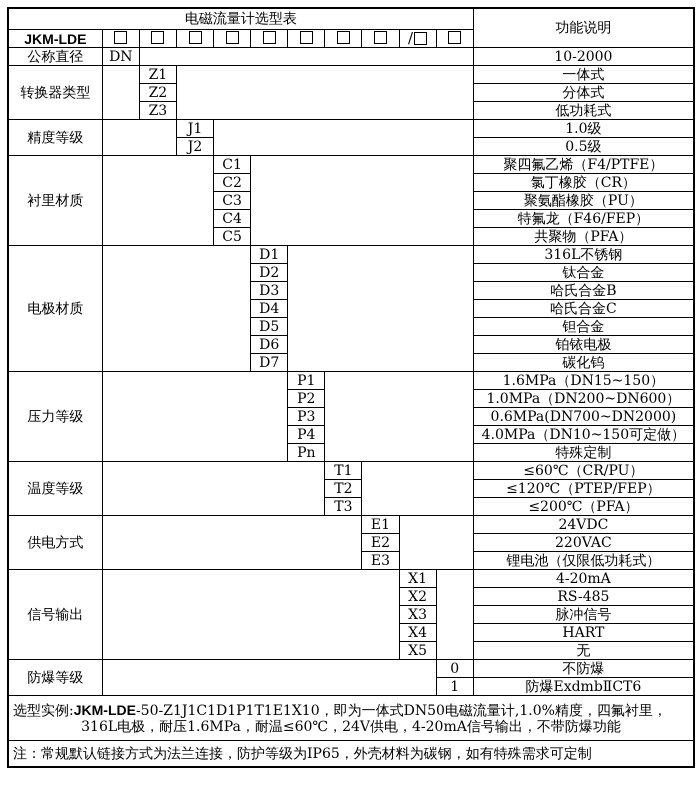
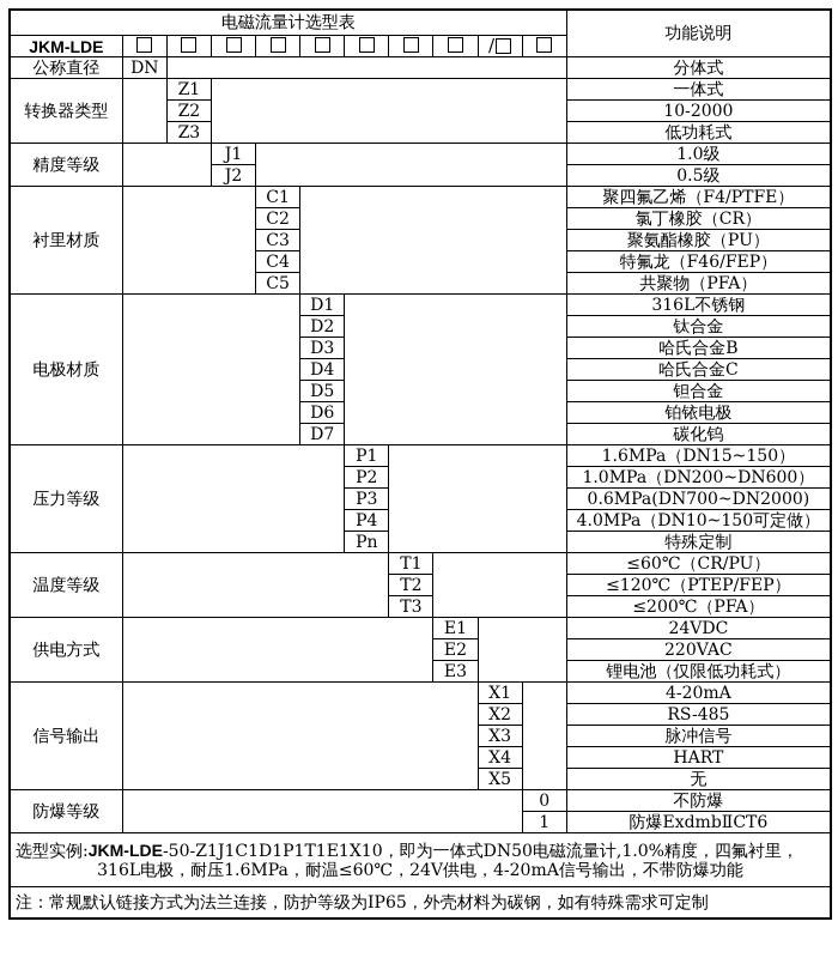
  电磁流量计选型表	功能说明
  JKM-LDE									/
- 公称直径	DN		10-2000
+ 公称直径	DN		分体式
  转换器类型		Z1		一体式
- Z2	分体式
+ Z2	10-2000
  Z3	低功耗式
  精度等级		J1		1.0级
  J2	0.5级
  衬里材质		C1		聚四氟乙烯（F4/PTFE）
  C2	氯丁橡胶（CR）
  C3	聚氨酯橡胶（PU）
  C4	特氟龙（F46/FEP）
  C5	共聚物（PFA）
  电极材质		D1		316L不锈钢
  D2	钛合金
  D3	哈氏合金B
  D4	哈氏合金C
  D5	钽合金
  D6	铂铱电极
  D7	碳化钨
  压力等级		P1		1.6MPa（DN15~150）
  P2	1.0MPa（DN200~DN600）
  P3	0.6MPa(DN700~DN2000)
  P4	4.0MPa（DN10~150可定做）
  Pn	特殊定制
  温度等级		T1		≤60℃（CR/PU）
  T2	≤120℃（PTEP/FEP）
  T3	≤200℃（PFA）
  供电方式		E1		24VDC
  E2	220VAC
  E3	锂电池（仅限低功耗式）
  信号输出		X1		4-20mA
  X2	RS-485
  X3	脉冲信号
  X4	HART
  X5	无
  防爆等级		0	不防爆
  1	防爆ExdmbⅡCT6
  选型实例:JKM-LDE-50-Z1J1C1D1P1T1E1X10，即为一体式DN50电磁流量计,1.0%精度，四氟衬里， 316L电极，耐压1.6MPa，耐温≤60℃，24V供电，4-20mA信号输出，不带防爆功能
  注：常规默认链接方式为法兰连接，防护等级为IP65，外壳材料为碳钢，如有特殊需求可定制
